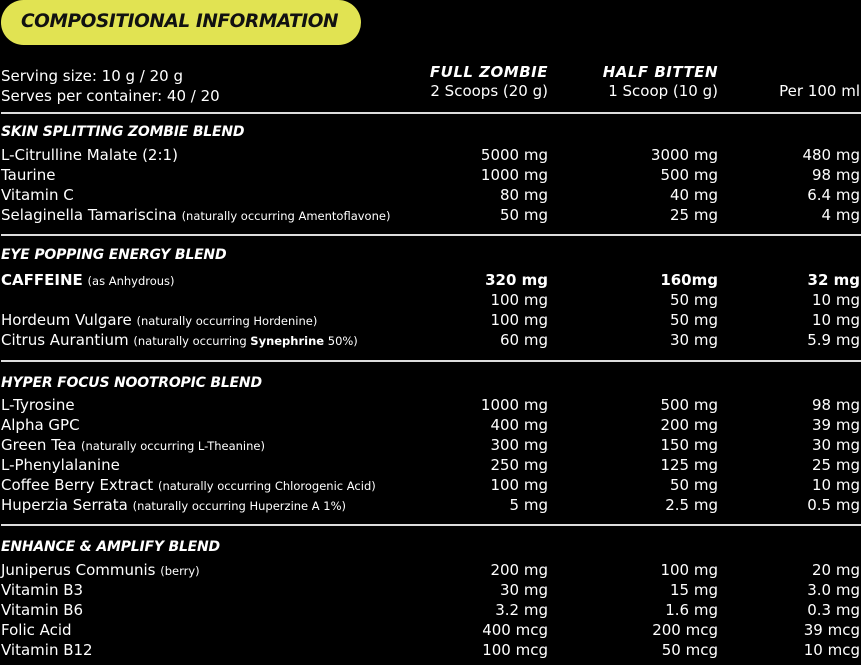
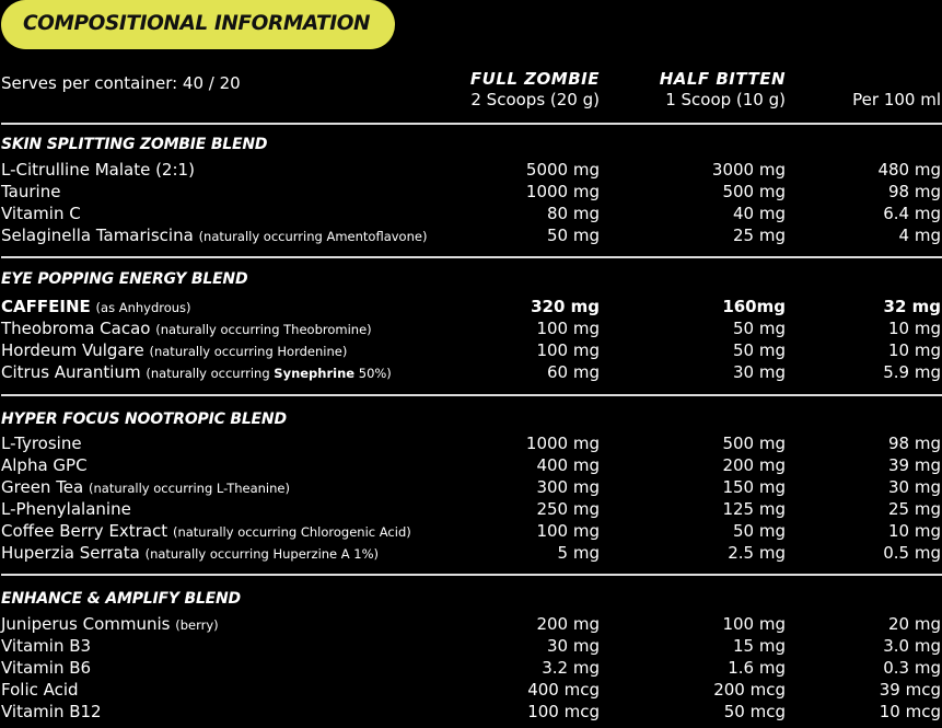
  COMPOSITIONAL INFORMATION
- Serving size: 10 g / 20 g
  Serves per container: 40 / 20
  FULL ZOMBIE
  2 Scoops (20 g)
  HALF BITTEN
  1 Scoop (10 g)
  Per 100 ml
  SKIN SPLITTING ZOMBIE BLEND
  L-Citrulline Malate (2:1)
  5000 mg
  3000 mg
  480 mg
  Taurine
  1000 mg
  500 mg
  98 mg
  Vitamin C
  80 mg
  40 mg
  6.4 mg
  Selaginella Tamariscina (naturally occurring Amentoflavone)
  50 mg
  25 mg
  4 mg
  EYE POPPING ENERGY BLEND
  CAFFEINE (as Anhydrous)
  320 mg
  160mg
  32 mg
+ Theobroma Cacao (naturally occurring Theobromine)
  100 mg
  50 mg
  10 mg
  Hordeum Vulgare (naturally occurring Hordenine)
  100 mg
  50 mg
  10 mg
  Citrus Aurantium (naturally occurring Synephrine 50%)
  60 mg
  30 mg
  5.9 mg
  HYPER FOCUS NOOTROPIC BLEND
  L-Tyrosine
  1000 mg
  500 mg
  98 mg
  Alpha GPC
  400 mg
  200 mg
  39 mg
  Green Tea (naturally occurring L-Theanine)
  300 mg
  150 mg
  30 mg
  L-Phenylalanine
  250 mg
  125 mg
  25 mg
  Coffee Berry Extract (naturally occurring Chlorogenic Acid)
  100 mg
  50 mg
  10 mg
  Huperzia Serrata (naturally occurring Huperzine A 1%)
  5 mg
  2.5 mg
  0.5 mg
  ENHANCE & AMPLIFY BLEND
  Juniperus Communis (berry)
  200 mg
  100 mg
  20 mg
  Vitamin B3
  30 mg
  15 mg
  3.0 mg
  Vitamin B6
  3.2 mg
  1.6 mg
  0.3 mg
  Folic Acid
  400 mcg
  200 mcg
  39 mcg
  Vitamin B12
  100 mcg
  50 mcg
  10 mcg
